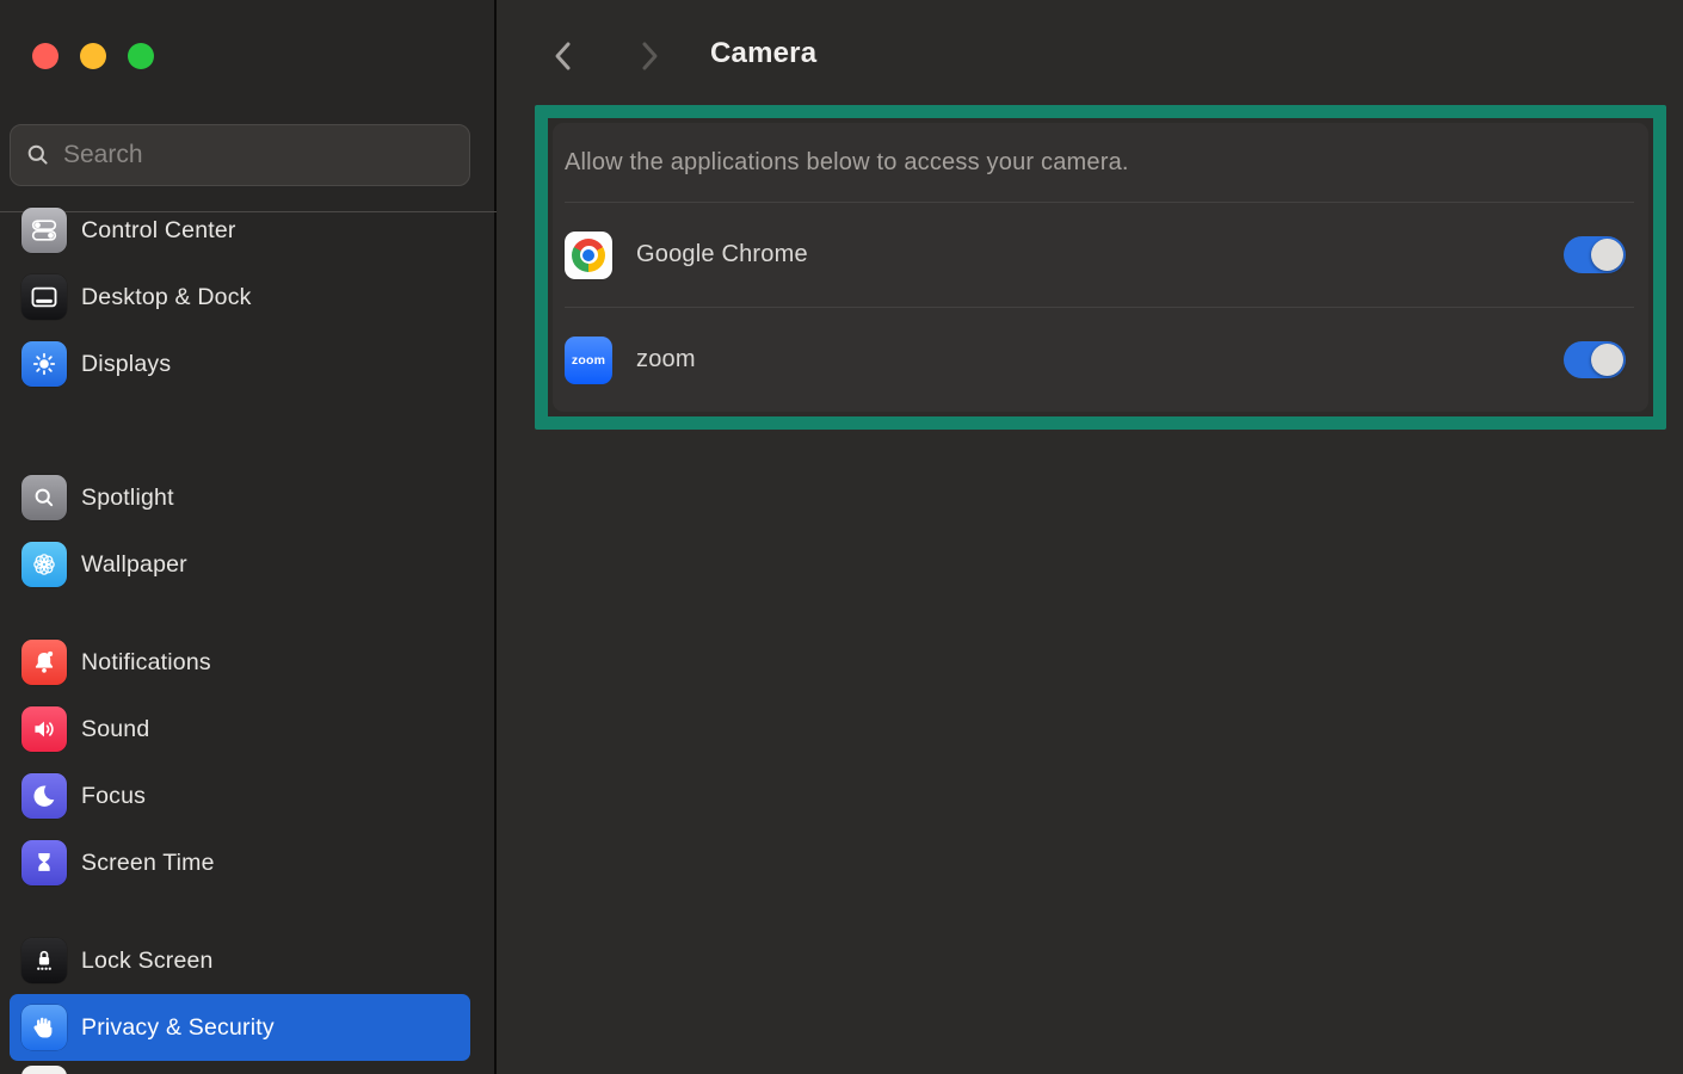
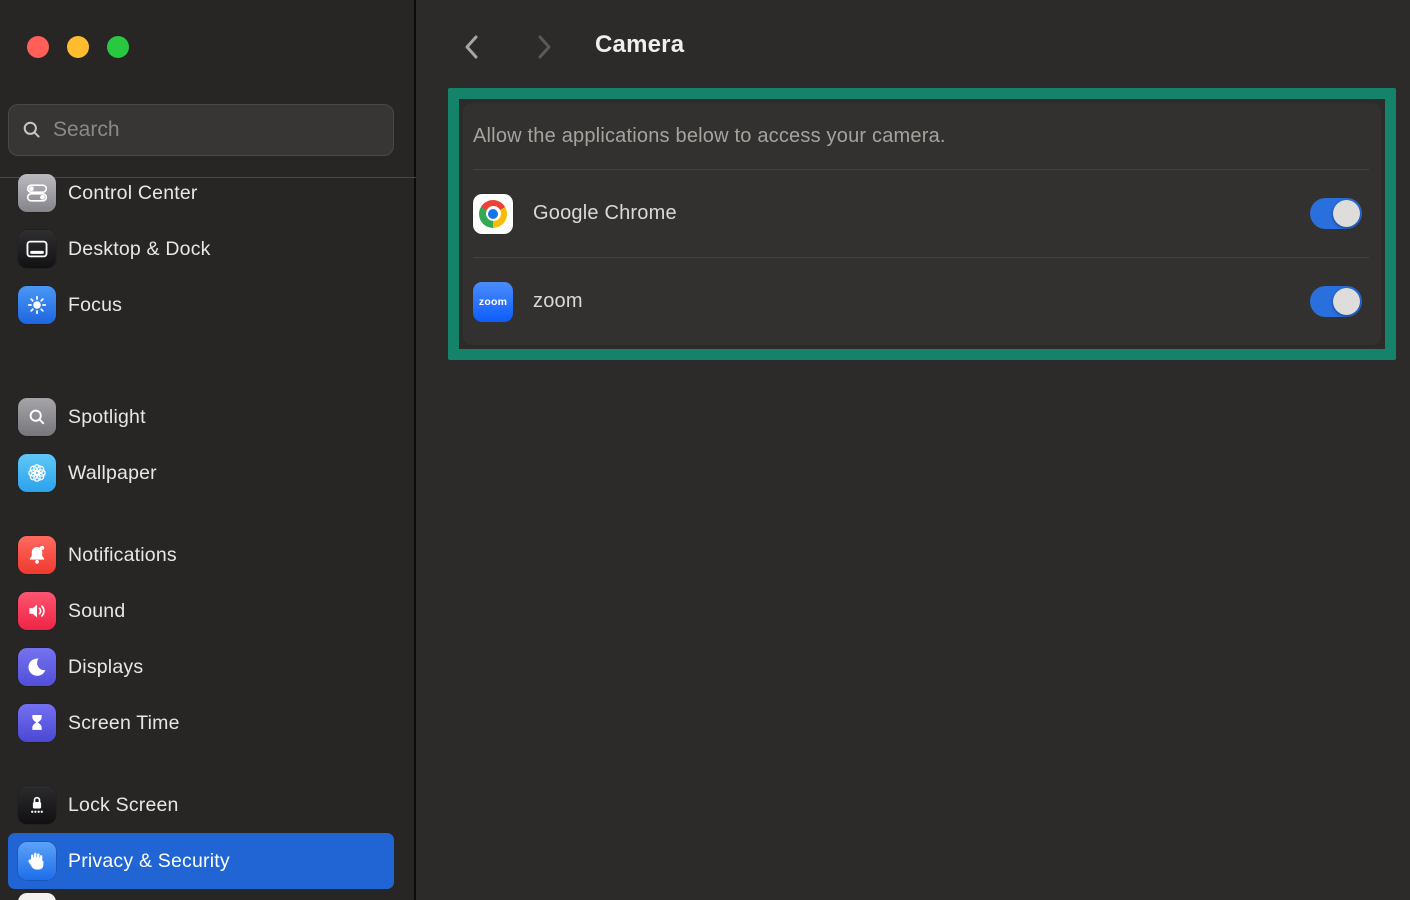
  Search
  Control Center
  Desktop & Dock
- Displays
+ Focus
  Spotlight
  Wallpaper
  Notifications
  Sound
- Focus
+ Displays
  Screen Time
  Lock Screen
  Privacy & Security
  Camera
  Allow the applications below to access your camera.
  Google Chrome
  zoom
  zoom
